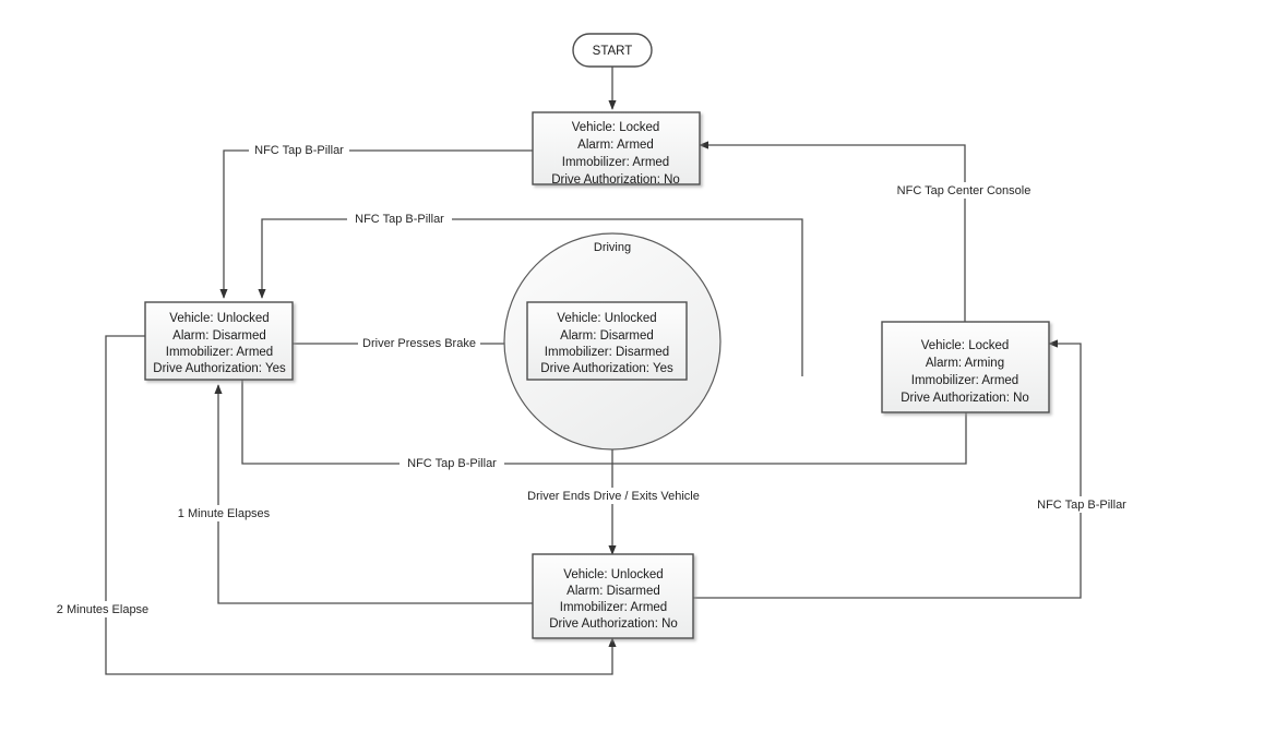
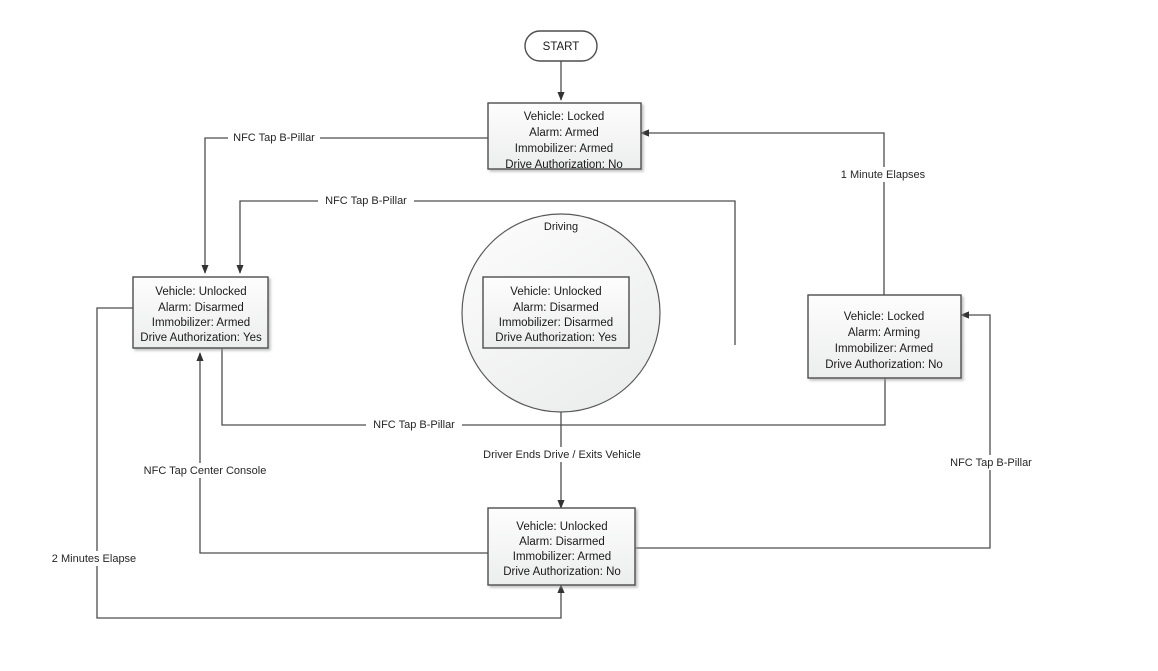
  NFC Tap B-Pillar
  NFC Tap B-Pillar
- Driver Presses Brake
  NFC Tap B-Pillar
  Driver Ends Drive / Exits Vehicle
- NFC Tap Center Console
+ 1 Minute Elapses
  NFC Tap B-Pillar
- 1 Minute Elapses
+ NFC Tap Center Console
  2 Minutes Elapse
  START
  Vehicle: Locked
  Alarm: Armed
  Immobilizer: Armed
  Drive Authorization: No
  Vehicle: Unlocked
  Alarm: Disarmed
  Immobilizer: Armed
  Drive Authorization: Yes
  Driving
  Vehicle: Unlocked
  Alarm: Disarmed
  Immobilizer: Disarmed
  Drive Authorization: Yes
  Vehicle: Locked
  Alarm: Arming
  Immobilizer: Armed
  Drive Authorization: No
  Vehicle: Unlocked
  Alarm: Disarmed
  Immobilizer: Armed
  Drive Authorization: No
